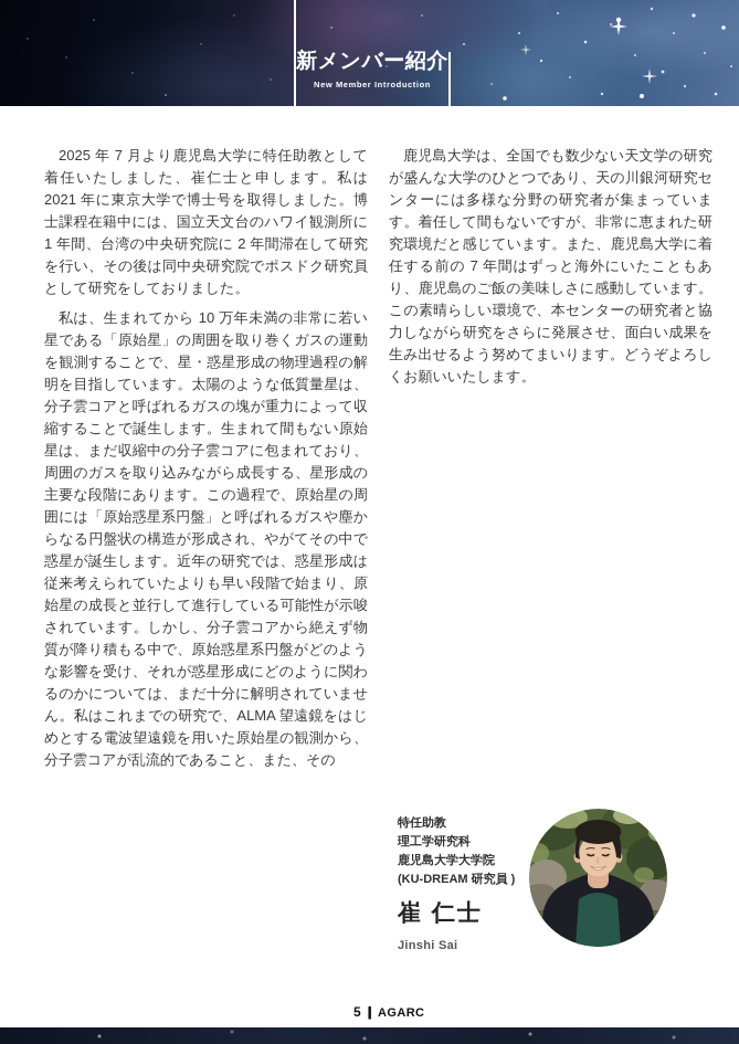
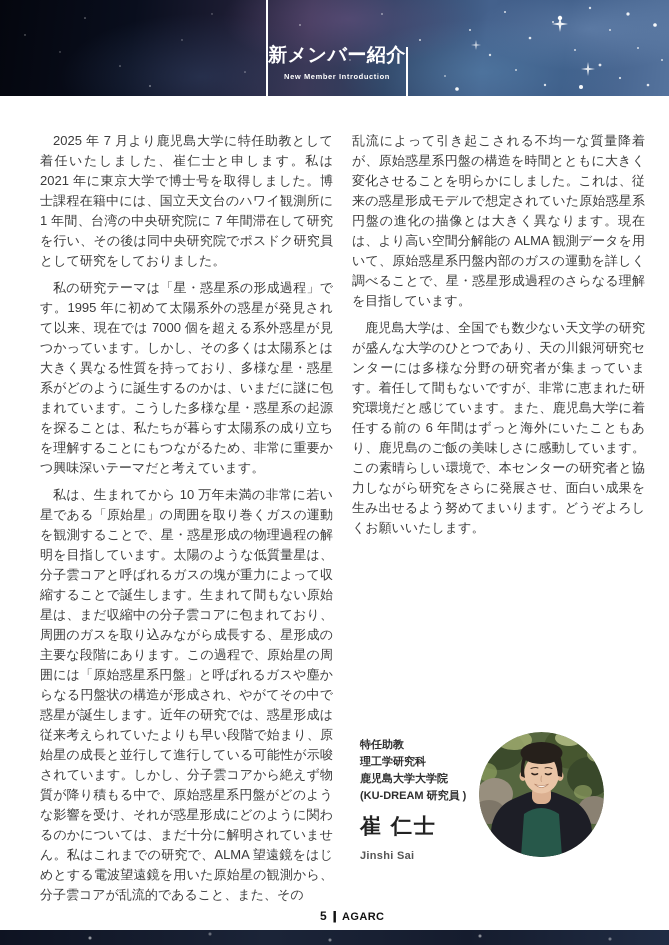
  新メンバー紹介
  New Member Introduction
- 2025 年 7 月より鹿児島大学に特任助教として着任いたしました、崔仁士と申します。私は 2021 年に東京大学で博士号を取得しました。博士課程在籍中には、国立天文台のハワイ観測所に 1 年間、台湾の中央研究院に 2 年間滞在して研究を行い、その後は同中央研究院でポスドク研究員として研究をしておりました。
+ 2025 年 7 月より鹿児島大学に特任助教として着任いたしました、崔仁士と申します。私は 2021 年に東京大学で博士号を取得しました。博士課程在籍中には、国立天文台のハワイ観測所に 1 年間、台湾の中央研究院に 7 年間滞在して研究を行い、その後は同中央研究院でポスドク研究員として研究をしておりました。
+ 私の研究テーマは「星・惑星系の形成過程」です。1995 年に初めて太陽系外の惑星が発見されて以来、現在では 7000 個を超える系外惑星が見つかっています。しかし、その多くは太陽系とは大きく異なる性質を持っており、多様な星・惑星系がどのように誕生するのかは、いまだに謎に包まれています。こうした多様な星・惑星系の起源を探ることは、私たちが暮らす太陽系の成り立ちを理解することにもつながるため、非常に重要かつ興味深いテーマだと考えています。
  私は、生まれてから 10 万年未満の非常に若い星である「原始星」の周囲を取り巻くガスの運動を観測することで、星・惑星形成の物理過程の解明を目指しています。太陽のような低質量星は、分子雲コアと呼ばれるガスの塊が重力によって収縮することで誕生します。生まれて間もない原始星は、まだ収縮中の分子雲コアに包まれており、周囲のガスを取り込みながら成長する、星形成の主要な段階にあります。この過程で、原始星の周囲には「原始惑星系円盤」と呼ばれるガスや塵からなる円盤状の構造が形成され、やがてその中で惑星が誕生します。近年の研究では、惑星形成は従来考えられていたよりも早い段階で始まり、原始星の成長と並行して進行している可能性が示唆されています。しかし、分子雲コアから絶えず物質が降り積もる中で、原始惑星系円盤がどのような影響を受け、それが惑星形成にどのように関わるのかについては、まだ十分に解明されていません。私はこれまでの研究で、ALMA 望遠鏡をはじめとする電波望遠鏡を用いた原始星の観測から、分子雲コアが乱流的であること、また、その
+ 乱流によって引き起こされる不均一な質量降着が、原始惑星系円盤の構造を時間とともに大きく変化させることを明らかにしました。これは、従来の惑星形成モデルで想定されていた原始惑星系円盤の進化の描像とは大きく異なります。現在は、より高い空間分解能の ALMA 観測データを用いて、原始惑星系円盤内部のガスの運動を詳しく調べることで、星・惑星形成過程のさらなる理解を目指しています。
- 鹿児島大学は、全国でも数少ない天文学の研究が盛んな大学のひとつであり、天の川銀河研究センターには多様な分野の研究者が集まっています。着任して間もないですが、非常に恵まれた研究環境だと感じています。また、鹿児島大学に着任する前の 7 年間はずっと海外にいたこともあり、鹿児島のご飯の美味しさに感動しています。この素晴らしい環境で、本センターの研究者と協力しながら研究をさらに発展させ、面白い成果を生み出せるよう努めてまいります。どうぞよろしくお願いいたします。
+ 鹿児島大学は、全国でも数少ない天文学の研究が盛んな大学のひとつであり、天の川銀河研究センターには多様な分野の研究者が集まっています。着任して間もないですが、非常に恵まれた研究環境だと感じています。また、鹿児島大学に着任する前の 6 年間はずっと海外にいたこともあり、鹿児島のご飯の美味しさに感動しています。この素晴らしい環境で、本センターの研究者と協力しながら研究をさらに発展させ、面白い成果を生み出せるよう努めてまいります。どうぞよろしくお願いいたします。
  特任助教
  理工学研究科
  鹿児島大学大学院
  (KU-DREAM 研究員 )
  崔 仁士
  Jinshi Sai
  5
  |
  AGARC
